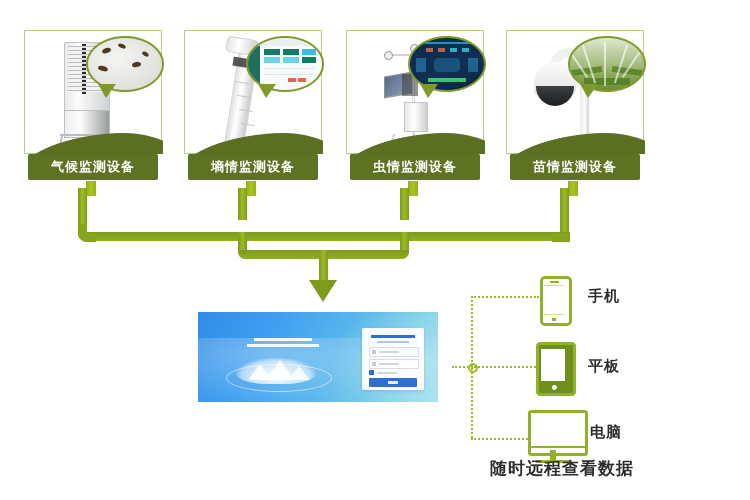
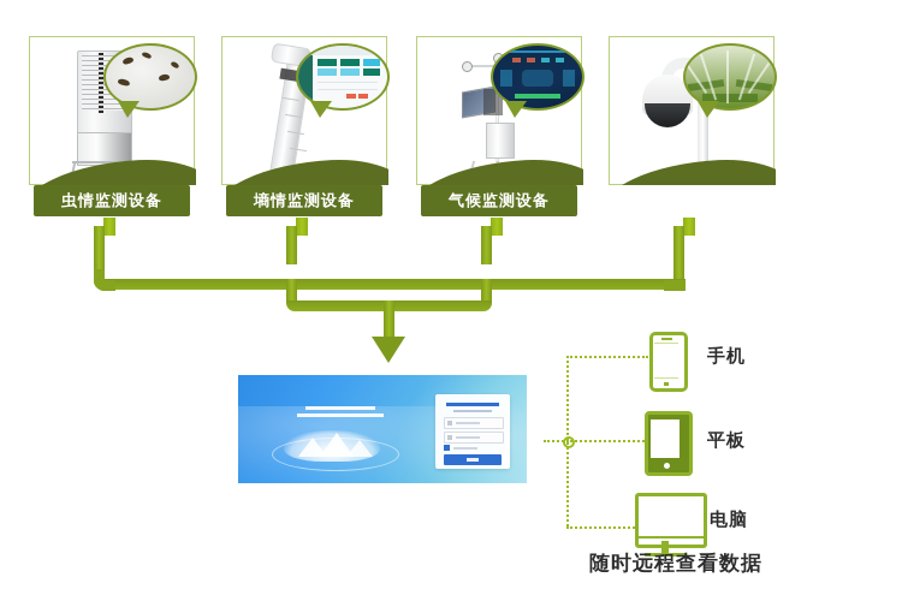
- 气候监测设备
+ 虫情监测设备
  墒情监测设备
- 虫情监测设备
+ 气候监测设备
- 苗情监测设备
  手机
  平板
  电脑
  随时远程查看数据
